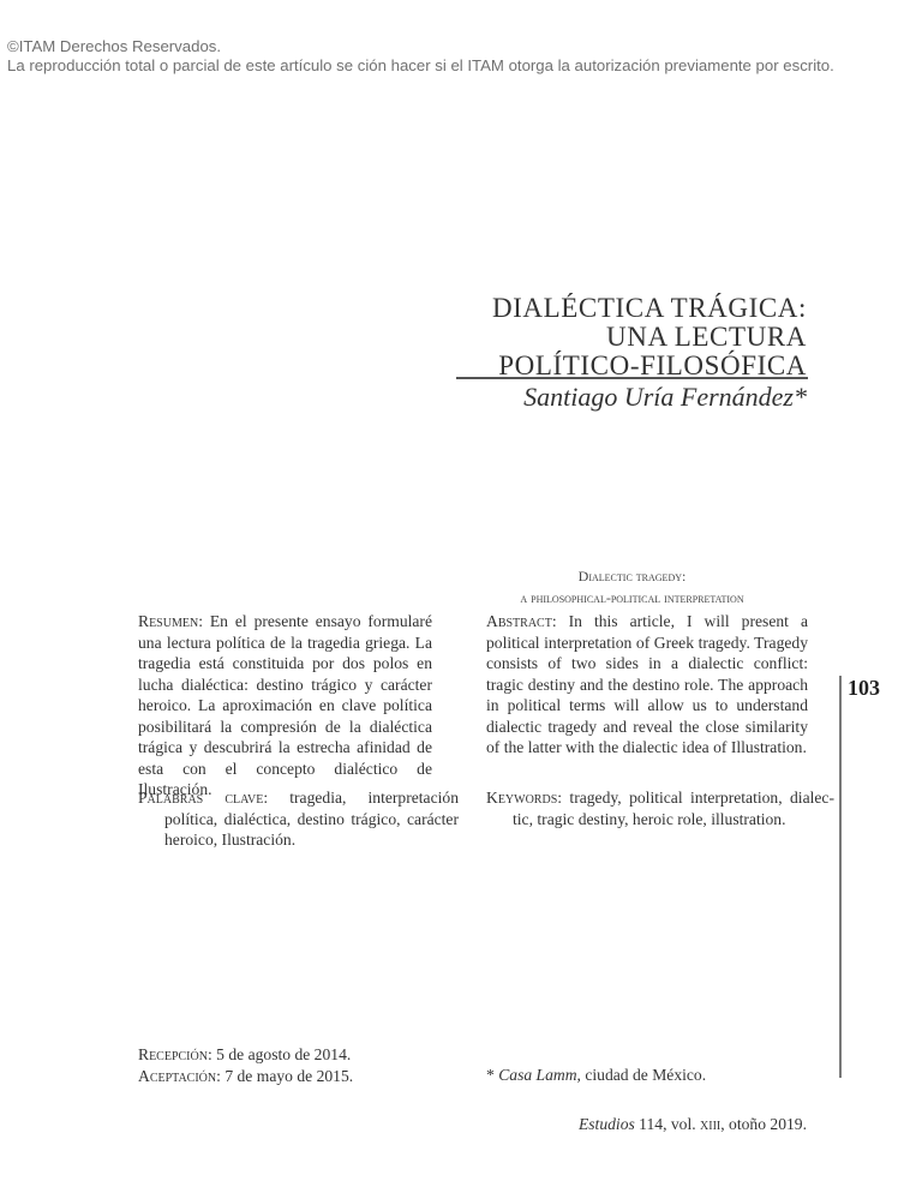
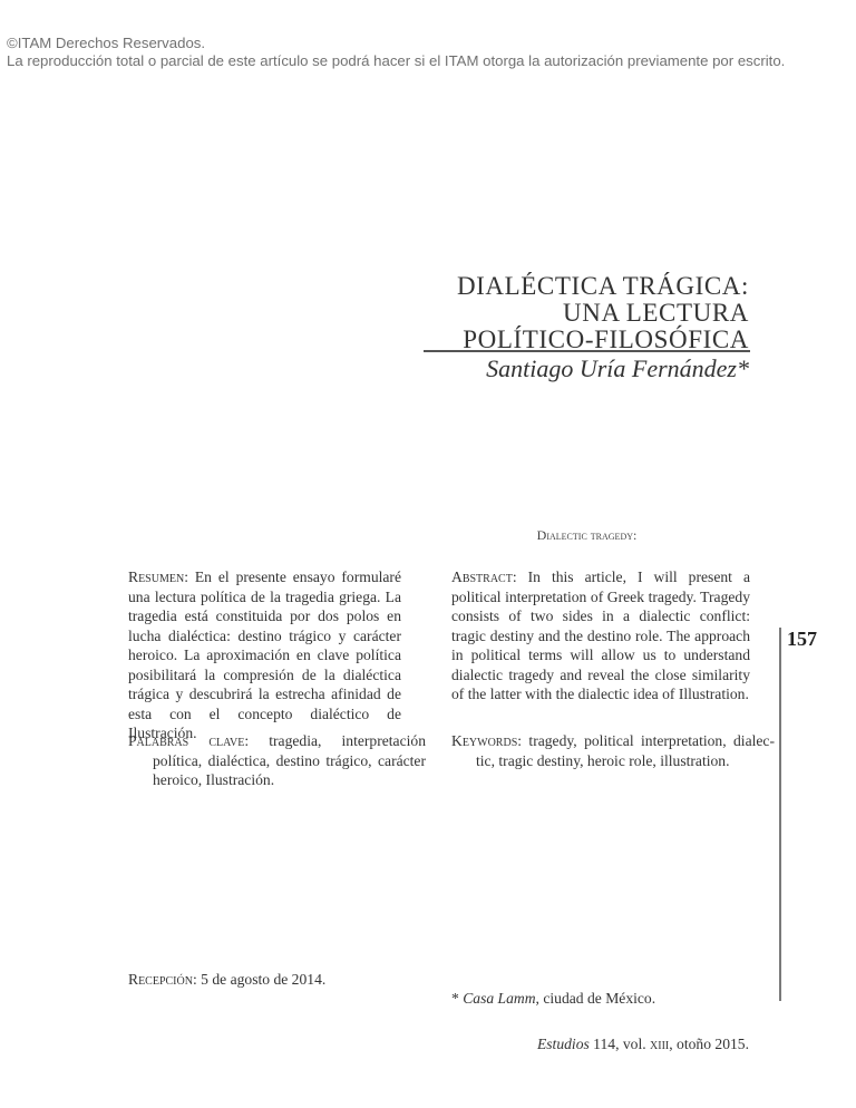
  ©ITAM Derechos Reservados.
- La reproducción total o parcial de este artículo se ción hacer si el ITAM otorga la autorización previamente por escrito.
+ La reproducción total o parcial de este artículo se podrá hacer si el ITAM otorga la autorización previamente por escrito.
  DIALÉCTICA TRÁGICA:
  UNA LECTURA
  POLÍTICO-FILOSÓFICA
  Santiago Uría Fernández*
  Dialectic tragedy:
- a philosophical-political interpretation
  Resumen: En el presente ensayo formularé una lectura política de la tragedia griega. La tragedia está constituida por dos polos en lucha dialéctica: destino trágico y carácter heroico. La aproxima­ción en clave política posibilitará la compresión de la dialéctica trágica y descubrirá la estrecha afinidad de esta con el concepto dialéctico de Ilustración.
  Abstract: In this article, I will present a political interpretation of Greek tragedy. Tragedy consists of two sides in a dialectic conflict: tragic destiny and the destino role. The approach in political terms will allow us to understand dialectic tragedy and reveal the close similarity of the latter with the dialectic idea of Illustration.
  Palabras clave: tragedia, interpretación política, dialéctica, destino trágico, carácter heroico, Ilustración.
  Keywords: tragedy, political interpretation, dialec­ic, tragic destiny, heroic role, illustration.
  Recepción: 5 de agosto de 2014.
- Aceptación: 7 de mayo de 2015.
  * Casa Lamm, ciudad de México.
- 103
+ 157
- Estudios 114, vol. xiii, otoño 2019.
+ Estudios 114, vol. xiii, otoño 2015.
